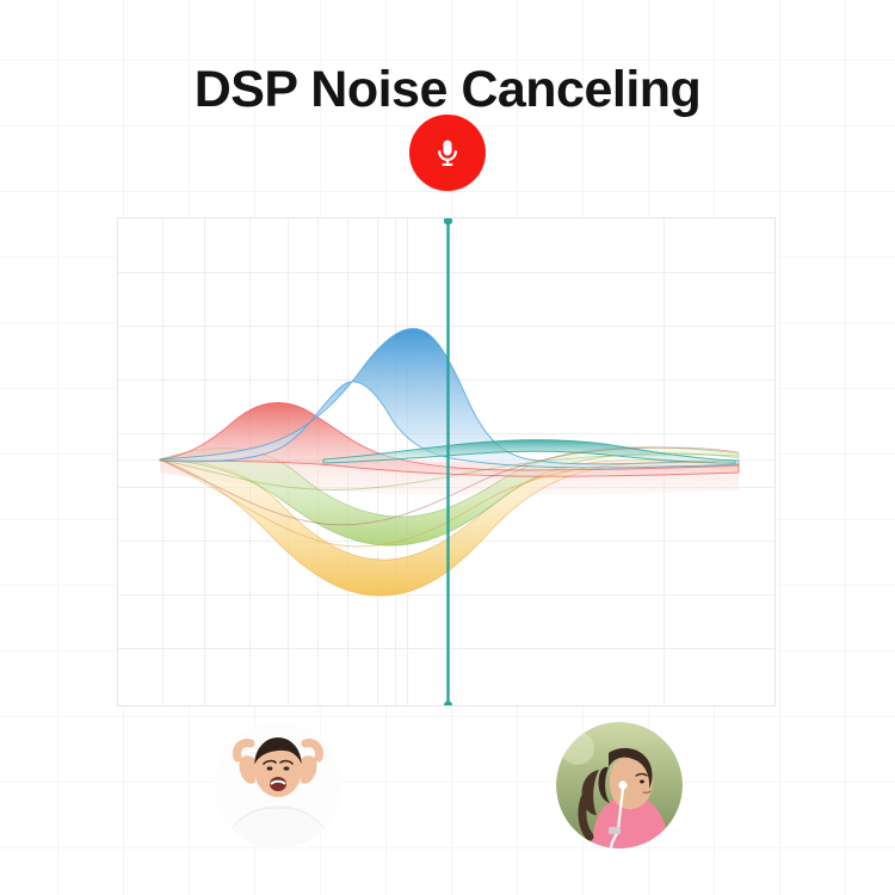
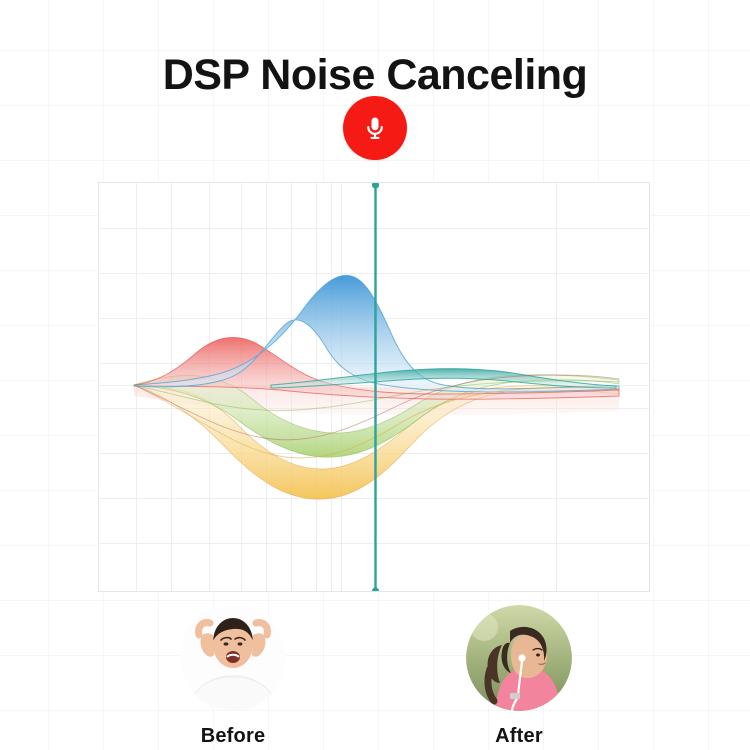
  DSP Noise Canceling
+ Before
+ After
